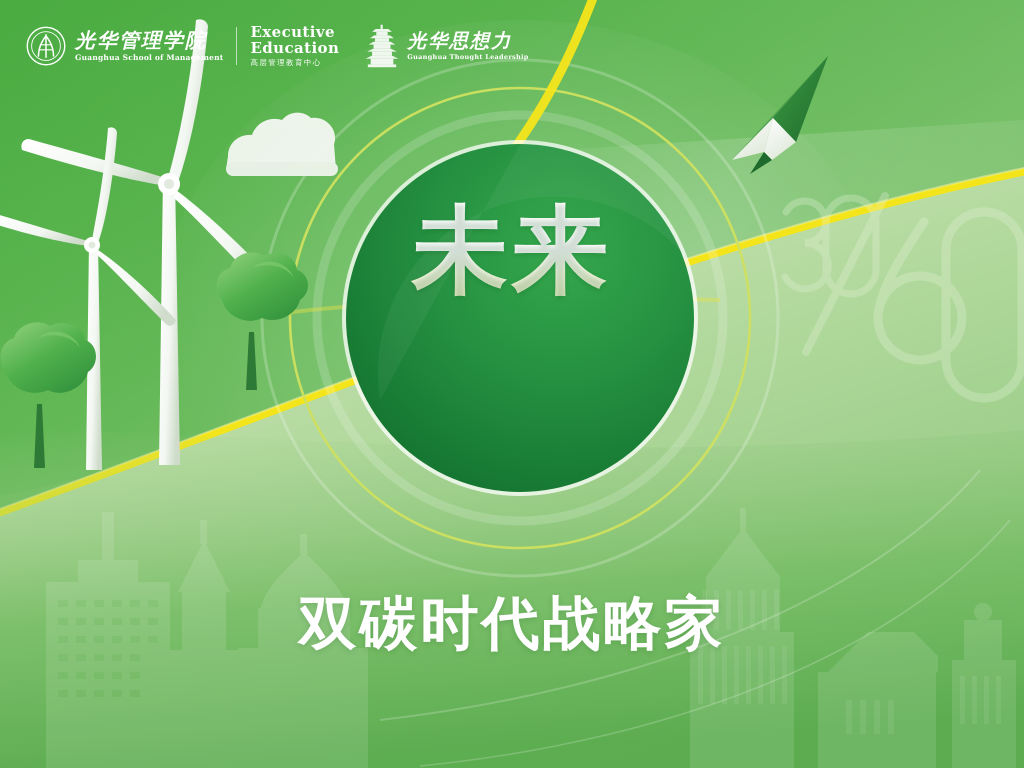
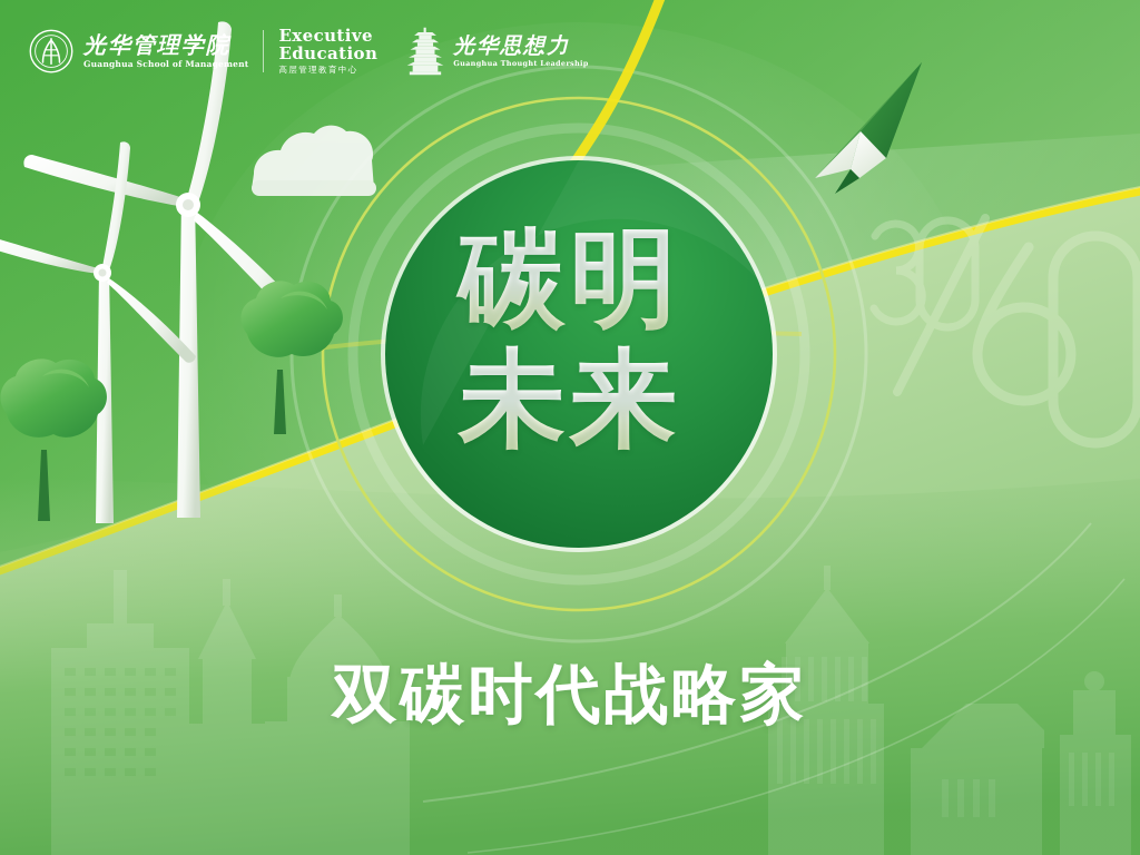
  光华管理学院
  Guanghua School of Management
  Executive
  Education
  高层管理教育中心
  光华思想力
  Guanghua Thought Leadership
+ 碳明
  未来
  双碳时代战略家
